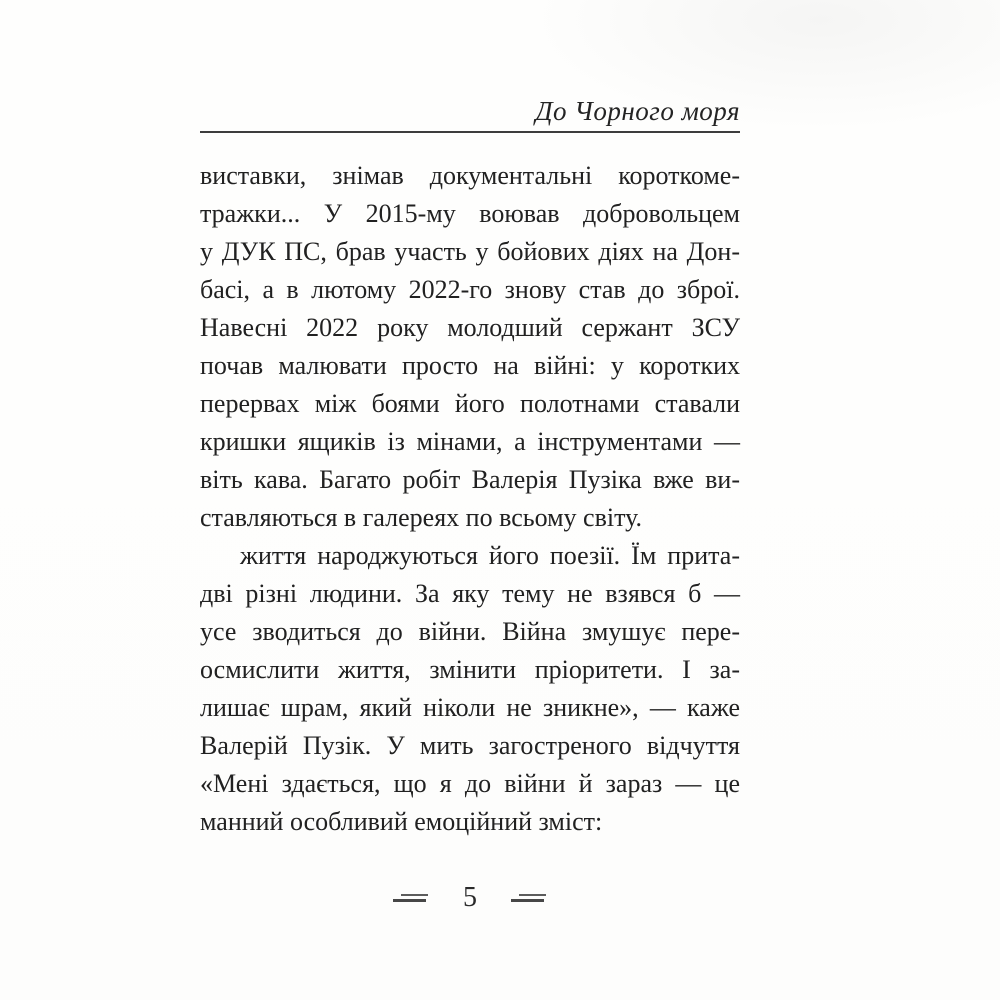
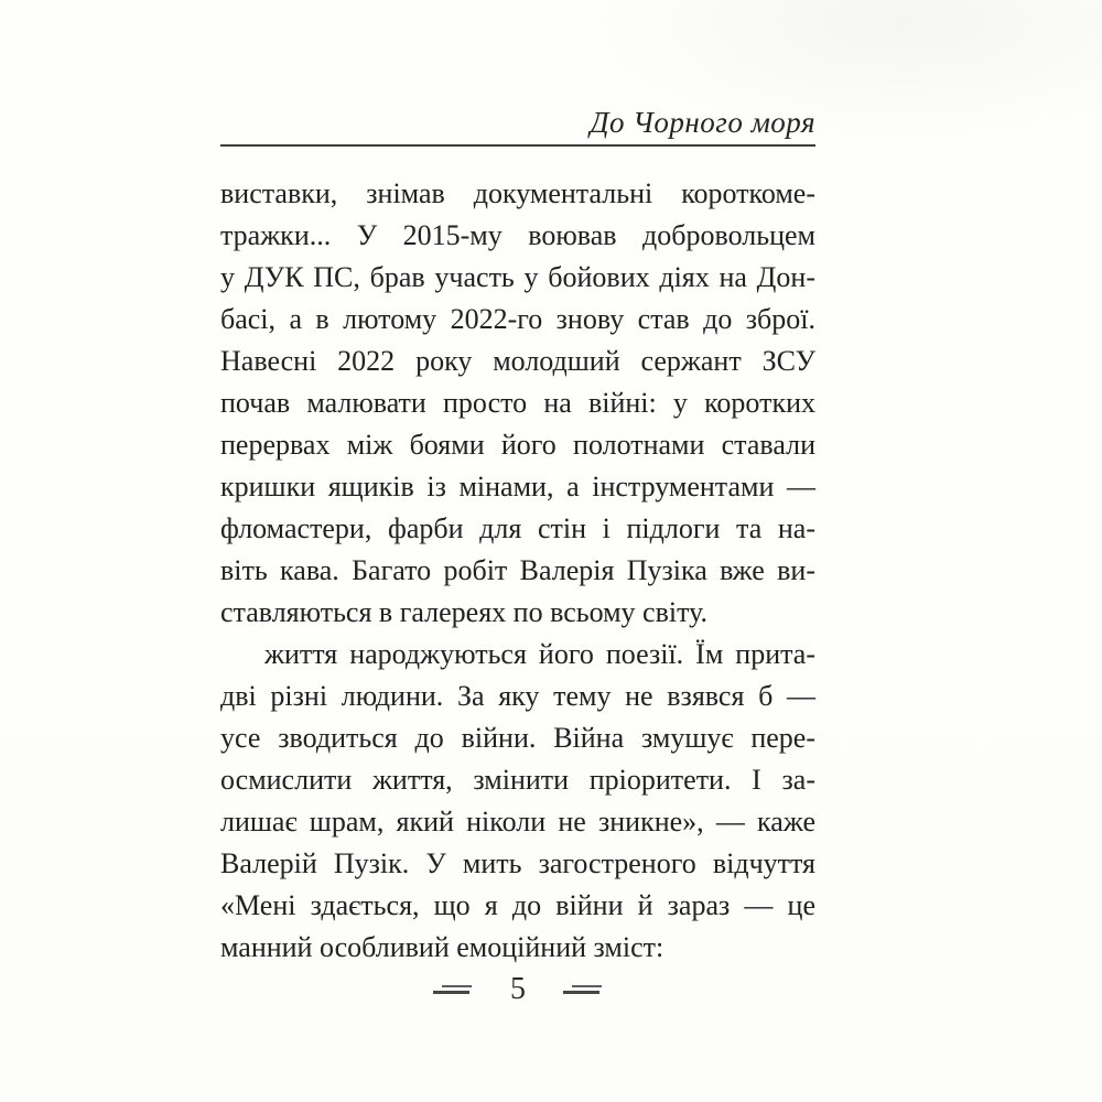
  До Чорного моря
  виставки, знімав документальні короткоме-
  тражки... У 2015-му воював добровольцем
  у ДУК ПС, брав участь у бойових діях на Дон-
  басі, а в лютому 2022-го знову став до зброї.
  Навесні 2022 року молодший сержант ЗСУ
  почав малювати просто на війні: у коротких
  перервах між боями його полотнами ставали
  кришки ящиків із мінами, а інструментами —
+ фломастери, фарби для стін і підлоги та на-
  віть кава. Багато робіт Валерія Пузіка вже ви-
  ставляються в галереях по всьому світу.
  життя народжуються його поезії. Їм прита-
  дві різні людини. За яку тему не взявся б —
  усе зводиться до війни. Війна змушує пере-
  осмислити життя, змінити пріоритети. І за-
  лишає шрам, який ніколи не зникне», — каже
  Валерій Пузік. У мить загостреного відчуття
  «Мені здається, що я до війни й зараз — це
  манний особливий емоційний зміст:
  5
